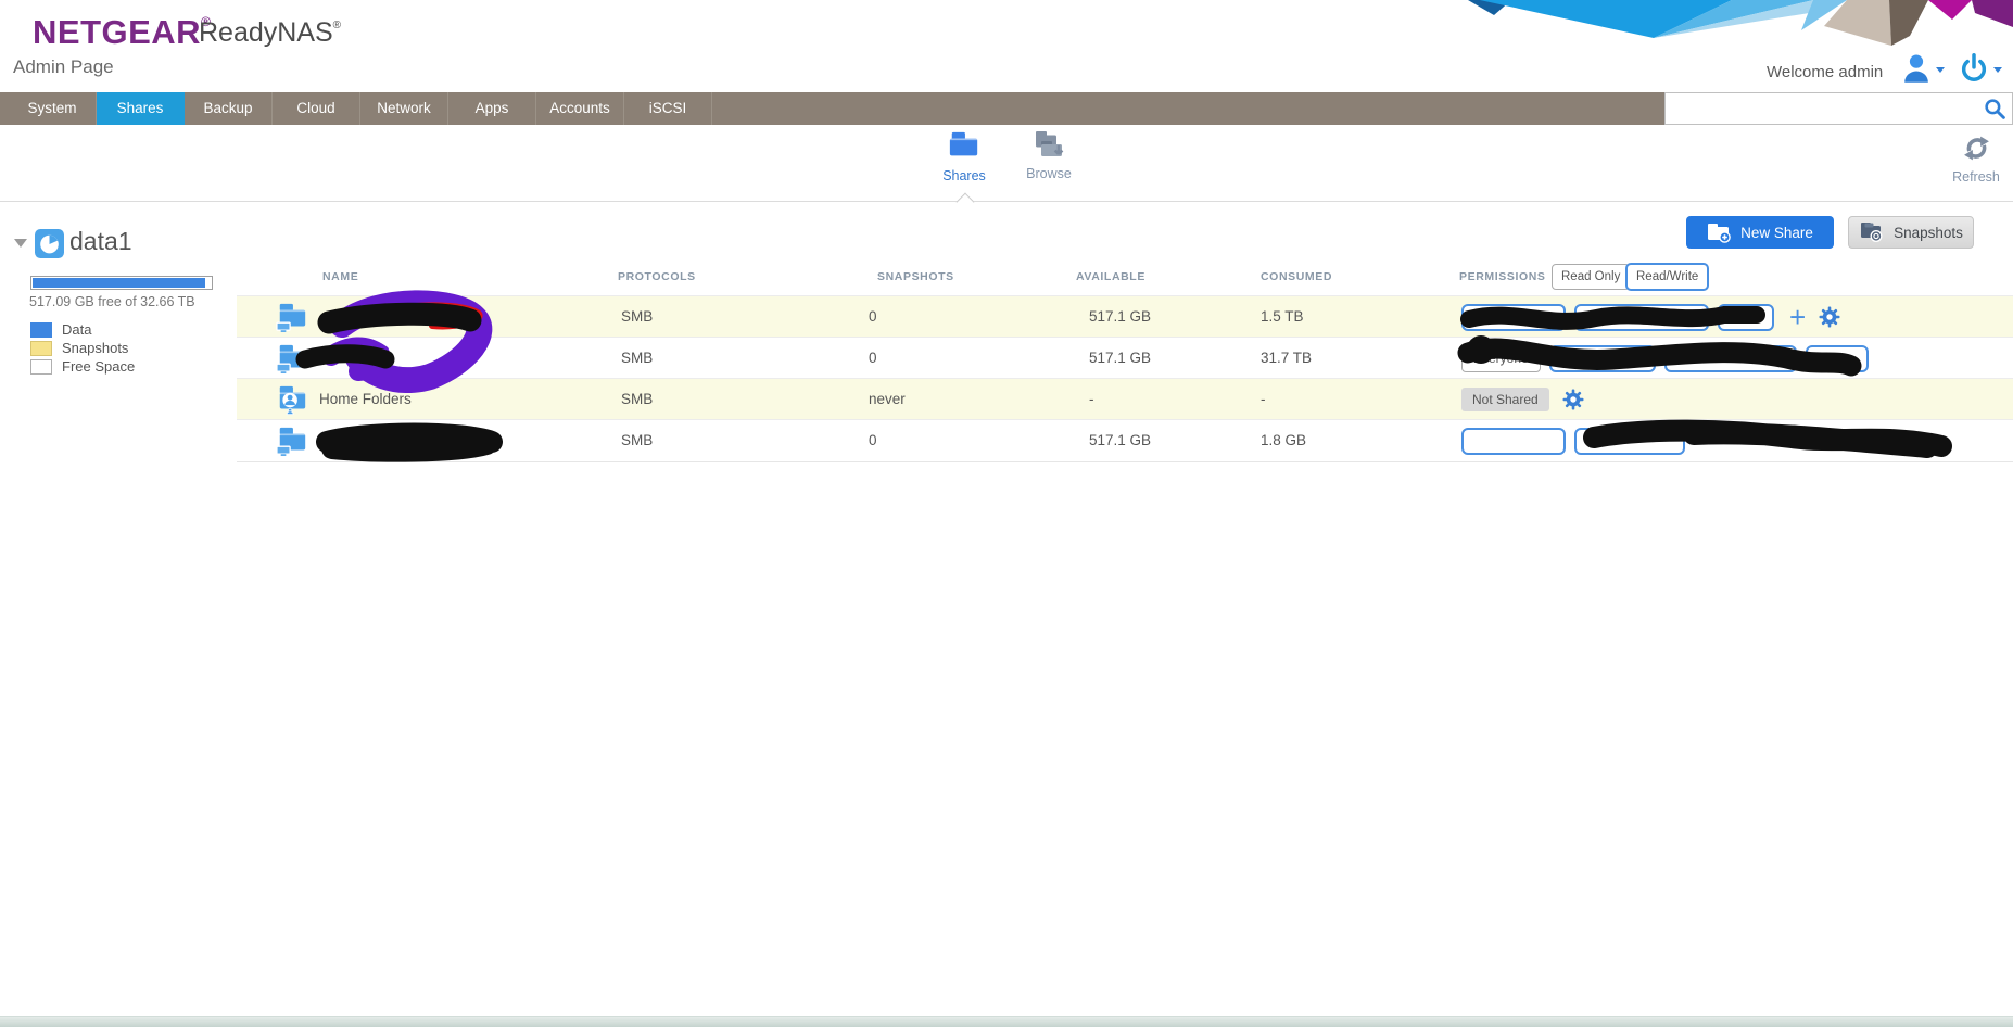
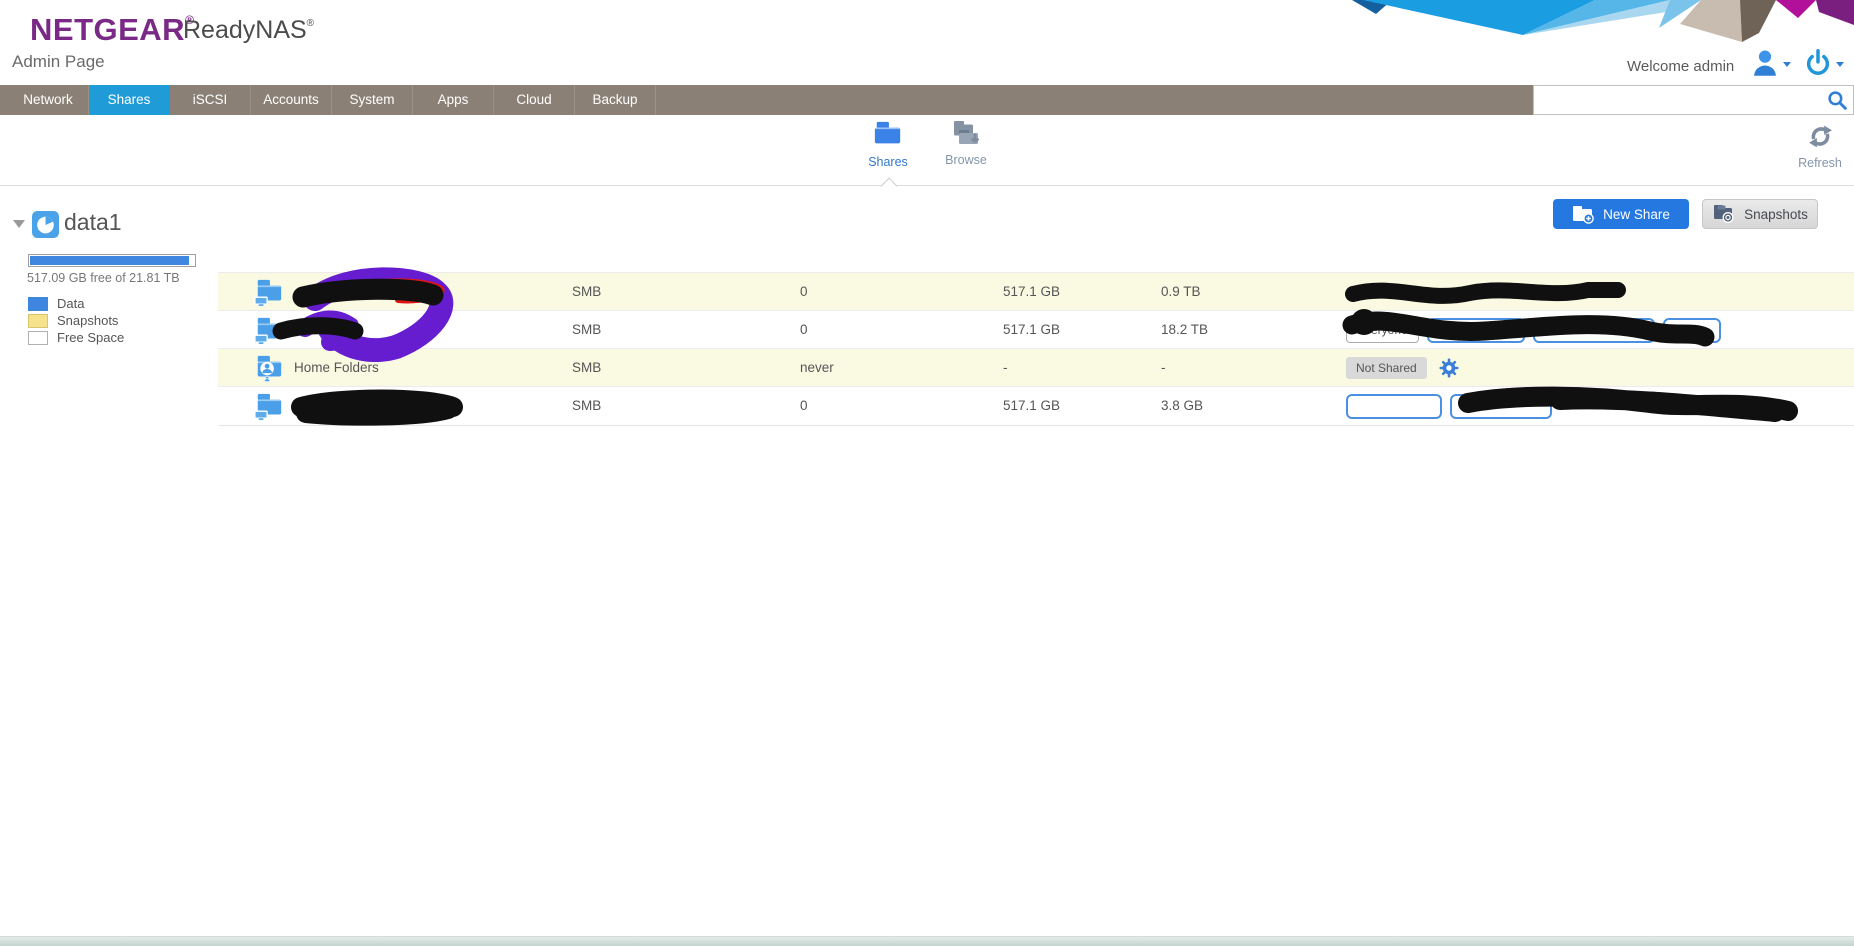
  NETGEAR®
  ReadyNAS®
  Admin Page
  Welcome admin
- System
+ Network
  Shares
- Backup
+ iSCSI
- Cloud
+ Accounts
- Network
+ System
  Apps
- Accounts
+ Cloud
- iSCSI
+ Backup
  Shares
  Browse
  Refresh
  data1
- 517.09 GB free of 32.66 TB
+ 517.09 GB free of 21.81 TB
  Data
  Snapshots
  Free Space
  New Share
  Snapshots
- NAME
- PROTOCOLS
- SNAPSHOTS
- AVAILABLE
- CONSUMED
- PERMISSIONS
- Read Only
- Read/Write
  SMB
  0
  517.1 GB
- 1.5 TB
+ 0.9 TB
- +
  SMB
  0
  517.1 GB
- 31.7 TB
+ 18.2 TB
  Home Folders
  SMB
  never
  -
  -
  Not Shared
  SMB
  0
  517.1 GB
- 1.8 GB
+ 3.8 GB
